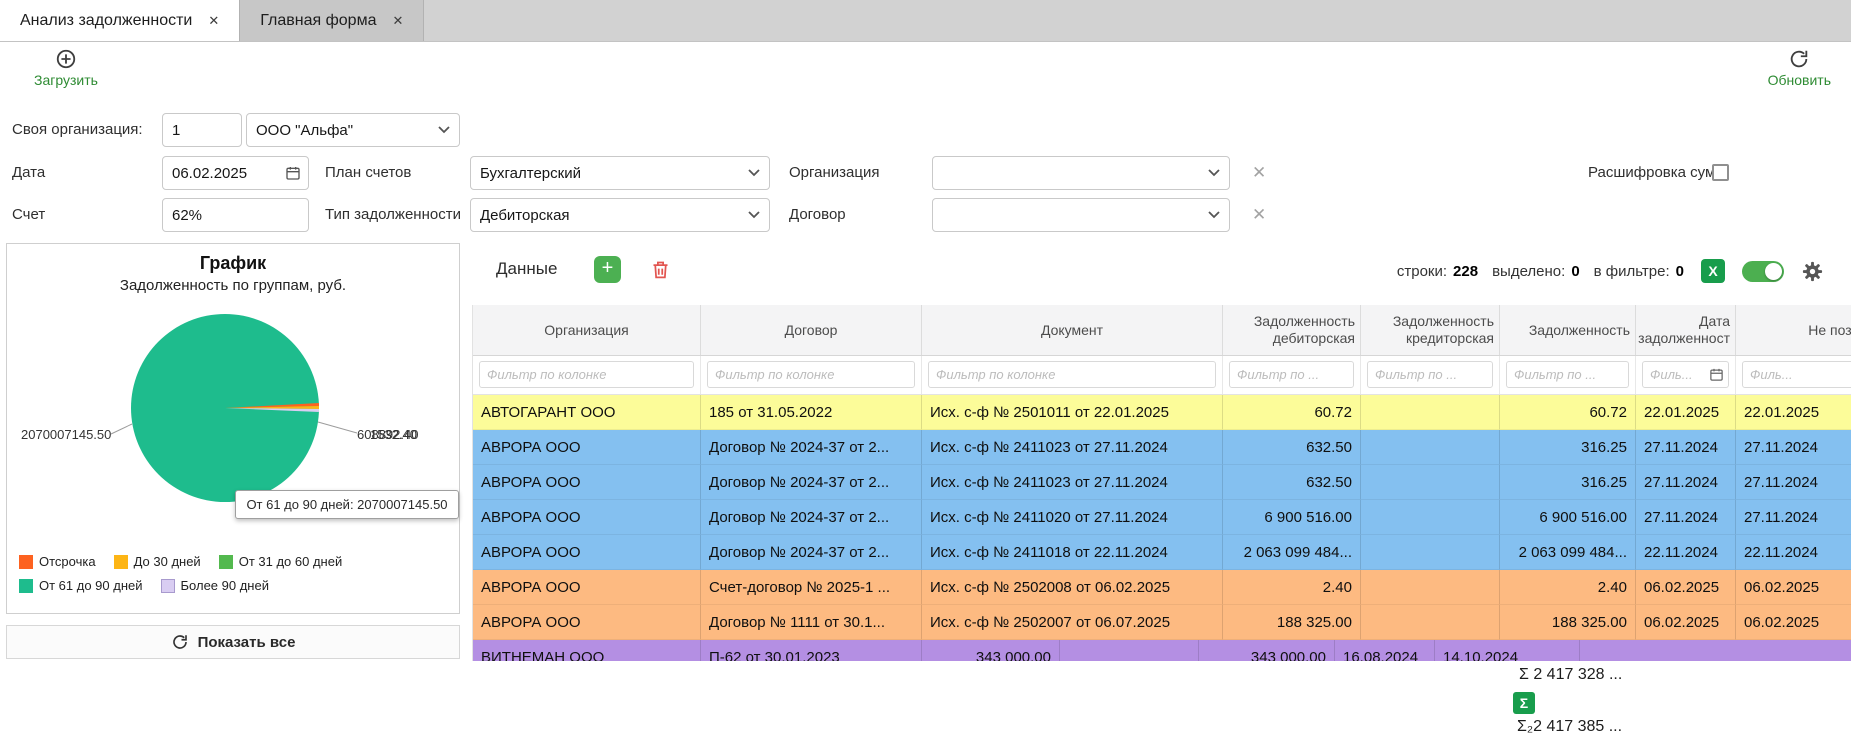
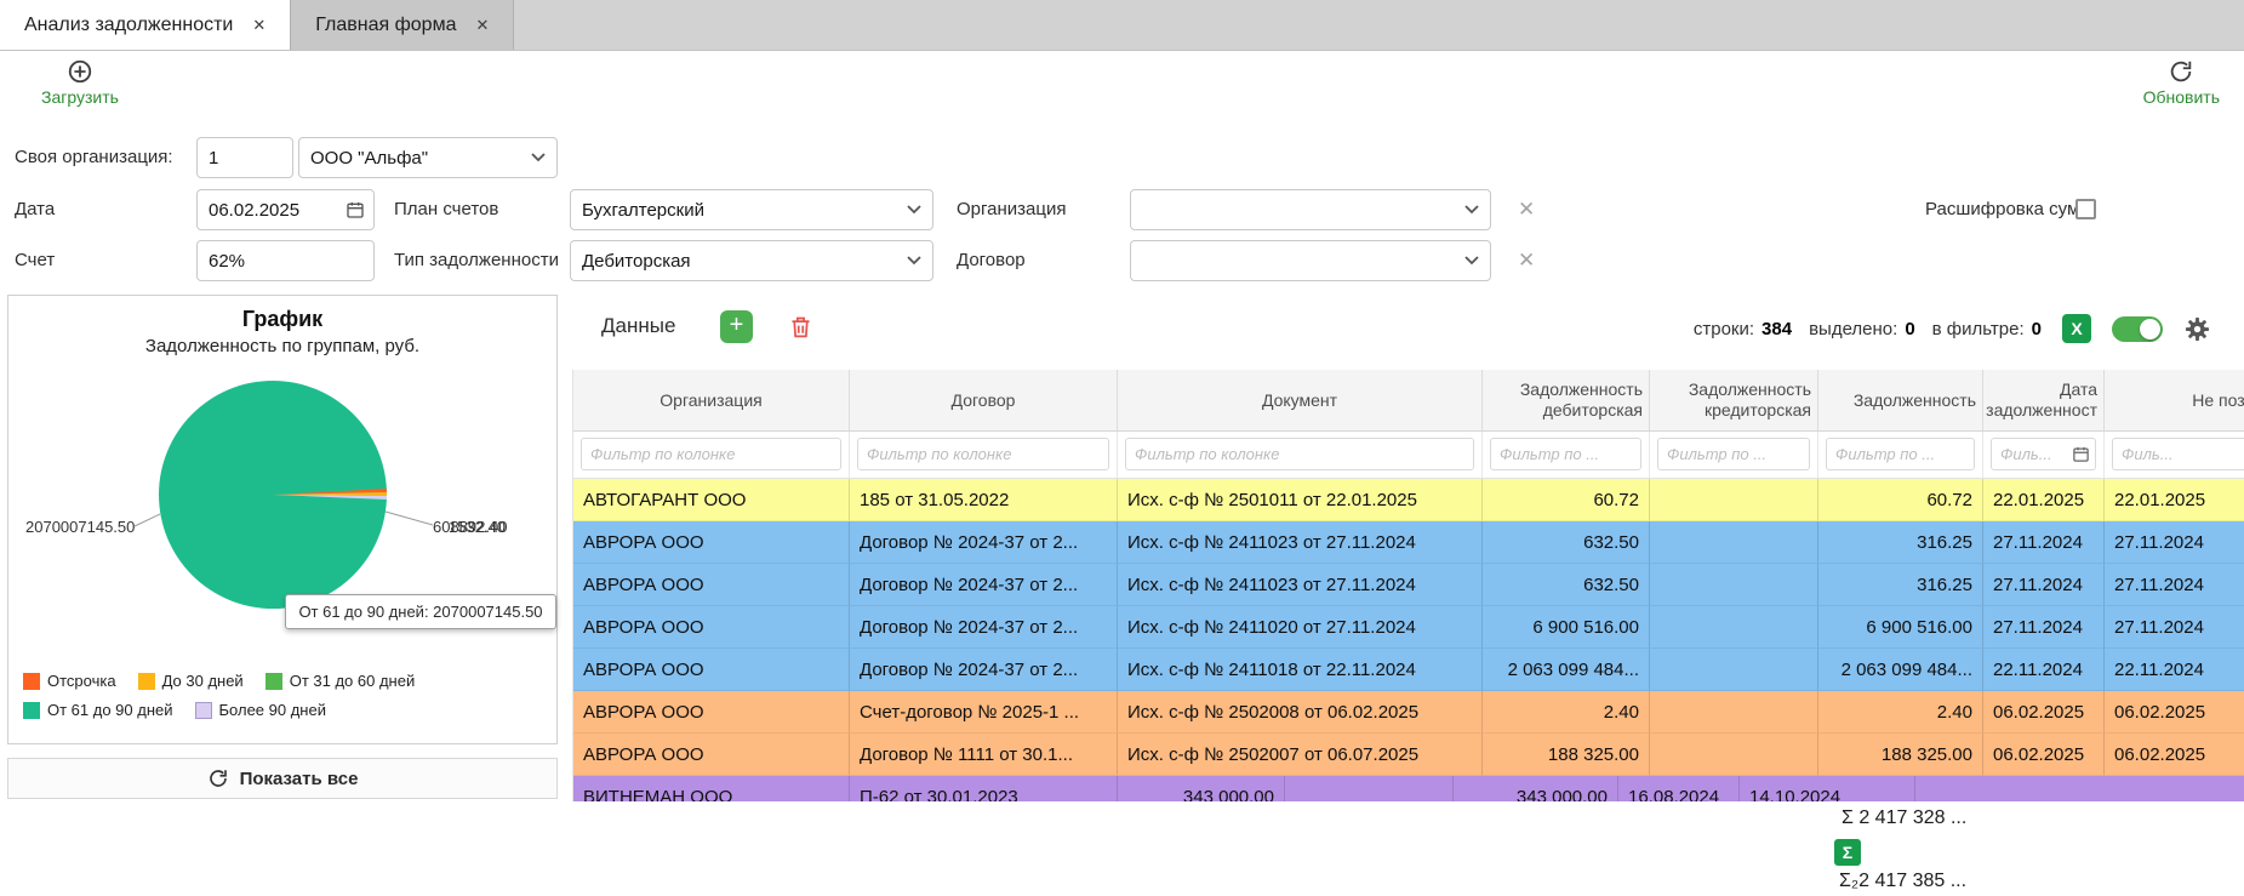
  Анализ задолженности
  ✕
  Главная форма
  ✕
  Загрузить
  Обновить
  Своя организация:
  1
  ООО "Альфа"
  Дата
  06.02.2025
  План счетов
  Бухгалтерский
  Организация
  ✕
  Расшифровка сум
  Счет
  62%
  Тип задолженности
  Дебиторская
  Договор
  ✕
  График
  Задолженность по группам, руб.
  2070007145.50
  608892.40
  1532.40
  От 61 до 90 дней: 2070007145.50
  Отсрочка
  До 30 дней
  От 31 до 60 дней
  От 61 до 90 дней
  Более 90 дней
  Показать все
  Данные
  +
  строки:
- 228
+ 384
  выделено:
  0
  в фильтре:
  0
  X
  Организация
  Договор
  Документ
  Задолженность дебиторская
  Задолженность кредиторская
  Задолженность
  Дата задолженност
  Фильтр по колонке
  Фильтр по колонке
  Фильтр по колонке
  Фильтр по ...
  Фильтр по ...
  Фильтр по ...
  Филь...
  Филь...
  АВТОГАРАНТ ООО
  185 от 31.05.2022
  Исх. с-ф № 2501011 от 22.01.2025
  60.72
  60.72
  22.01.2025
  22.01.2025
  АВРОРА ООО
  Договор № 2024-37 от 2...
  Исх. с-ф № 2411023 от 27.11.2024
  632.50
  316.25
  27.11.2024
  27.11.2024
  АВРОРА ООО
  Договор № 2024-37 от 2...
  Исх. с-ф № 2411023 от 27.11.2024
  632.50
  316.25
  27.11.2024
  27.11.2024
  АВРОРА ООО
  Договор № 2024-37 от 2...
  Исх. с-ф № 2411020 от 27.11.2024
  6 900 516.00
  6 900 516.00
  27.11.2024
  27.11.2024
  АВРОРА ООО
  Договор № 2024-37 от 2...
  Исх. с-ф № 2411018 от 22.11.2024
  2 063 099 484...
  2 063 099 484...
  22.11.2024
  22.11.2024
  АВРОРА ООО
  Счет-договор № 2025-1 ...
  Исх. с-ф № 2502008 от 06.02.2025
  2.40
  2.40
  06.02.2025
  06.02.2025
  АВРОРА ООО
  Договор № 1111 от 30.1...
  Исх. с-ф № 2502007 от 06.07.2025
  188 325.00
  188 325.00
  06.02.2025
  06.02.2025
  ВИТНЕМАН ООО
  П-62 от 30.01.2023
  343 000.00
  343 000.00
  16.08.2024
  14.10.2024
  Σ 2 417 328 ...
  Σ
  Σ₂2 417 385 ...
